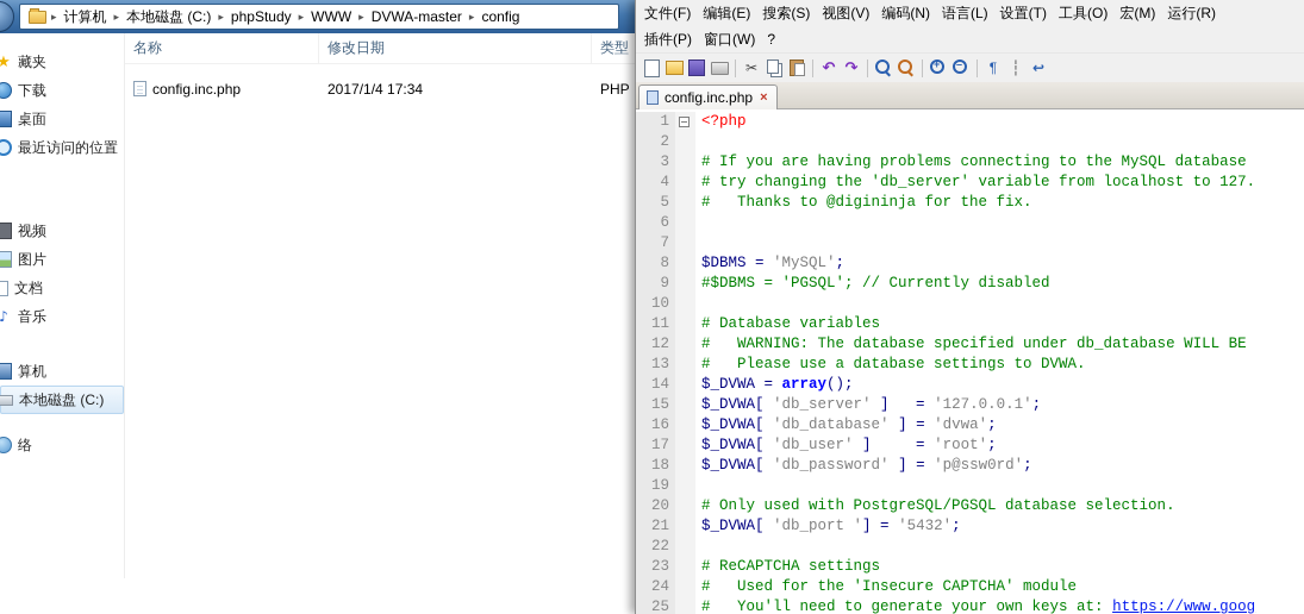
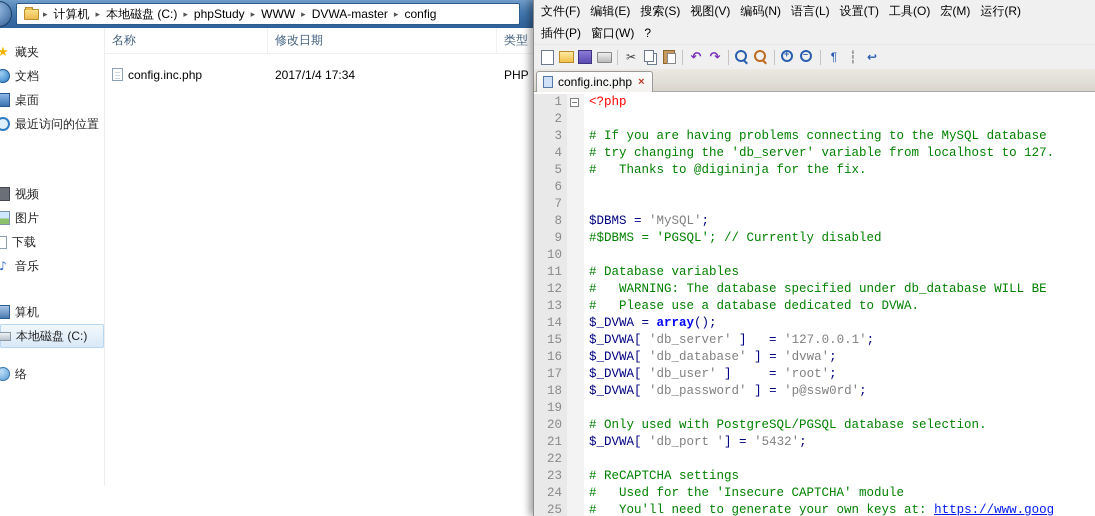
  计算机
  本地磁盘 (C:)
  phpStudy
  WWW
  DVWA-master
  config
  藏夹
- 下载
+ 文档
  桌面
  最近访问的位置
  视频
  图片
- 文档
+ 下载
  音乐
  算机
  本地磁盘 (C:)
  络
  名称
  修改日期
  类型
  config.inc.php
  2017/1/4 17:34
  PHP
  文件(F)
  编辑(E)
  搜索(S)
  视图(V)
  编码(N)
  语言(L)
  设置(T)
  工具(O)
  宏(M)
  运行(R)
  插件(P)
  窗口(W)
  ?
  config.inc.php
  1
  <?php
  2
  3
  # If you are having problems connecting to the MySQL database
  4
  # try changing the 'db_server' variable from localhost to 127.
  5
  # Thanks to @digininja for the fix.
  6
  7
  8
  $DBMS = 'MySQL';
  9
  #$DBMS = 'PGSQL'; // Currently disabled
  10
  11
  # Database variables
  12
  # WARNING: The database specified under db_database WILL BE
  13
- # Please use a database settings to DVWA.
+ # Please use a database dedicated to DVWA.
  14
  $_DVWA = array();
  15
  $_DVWA[ 'db_server' ] = '127.0.0.1';
  16
  $_DVWA[ 'db_database' ] = 'dvwa';
  17
  $_DVWA[ 'db_user' ] = 'root';
  18
  $_DVWA[ 'db_password' ] = 'p@ssw0rd';
  19
  20
  # Only used with PostgreSQL/PGSQL database selection.
  21
  $_DVWA[ 'db_port '] = '5432';
  22
  23
  # ReCAPTCHA settings
  24
  # Used for the 'Insecure CAPTCHA' module
  25
  # You'll need to generate your own keys at: https://www.goog
